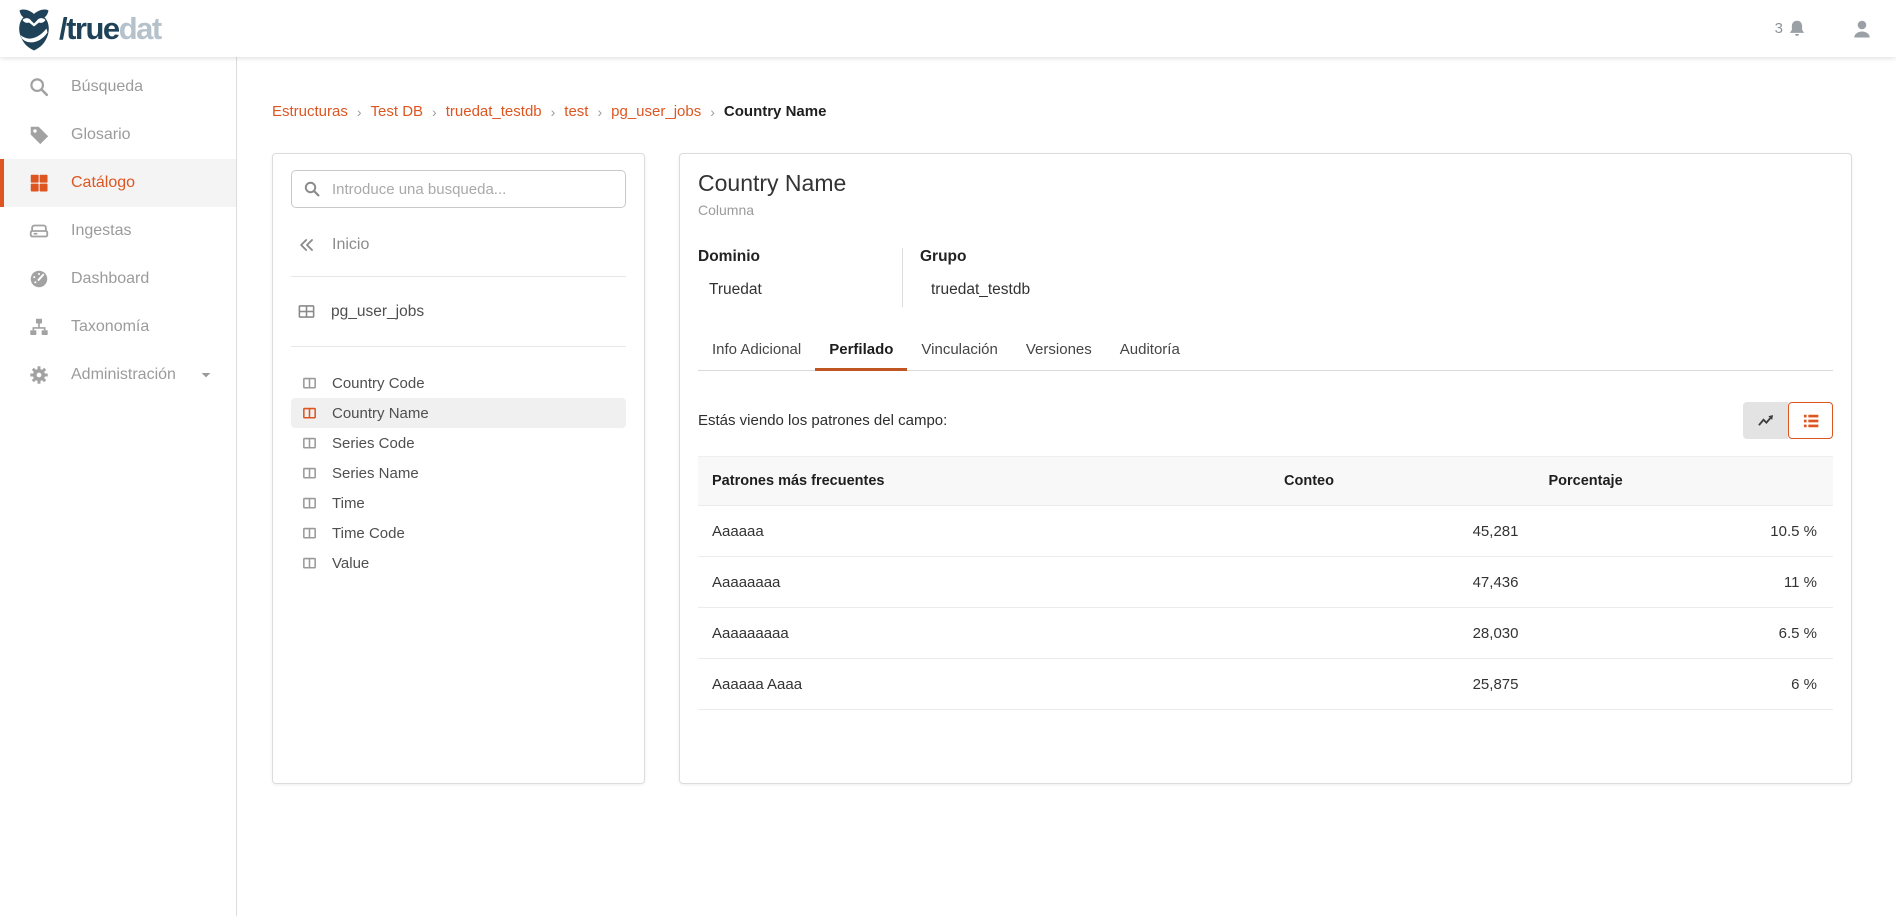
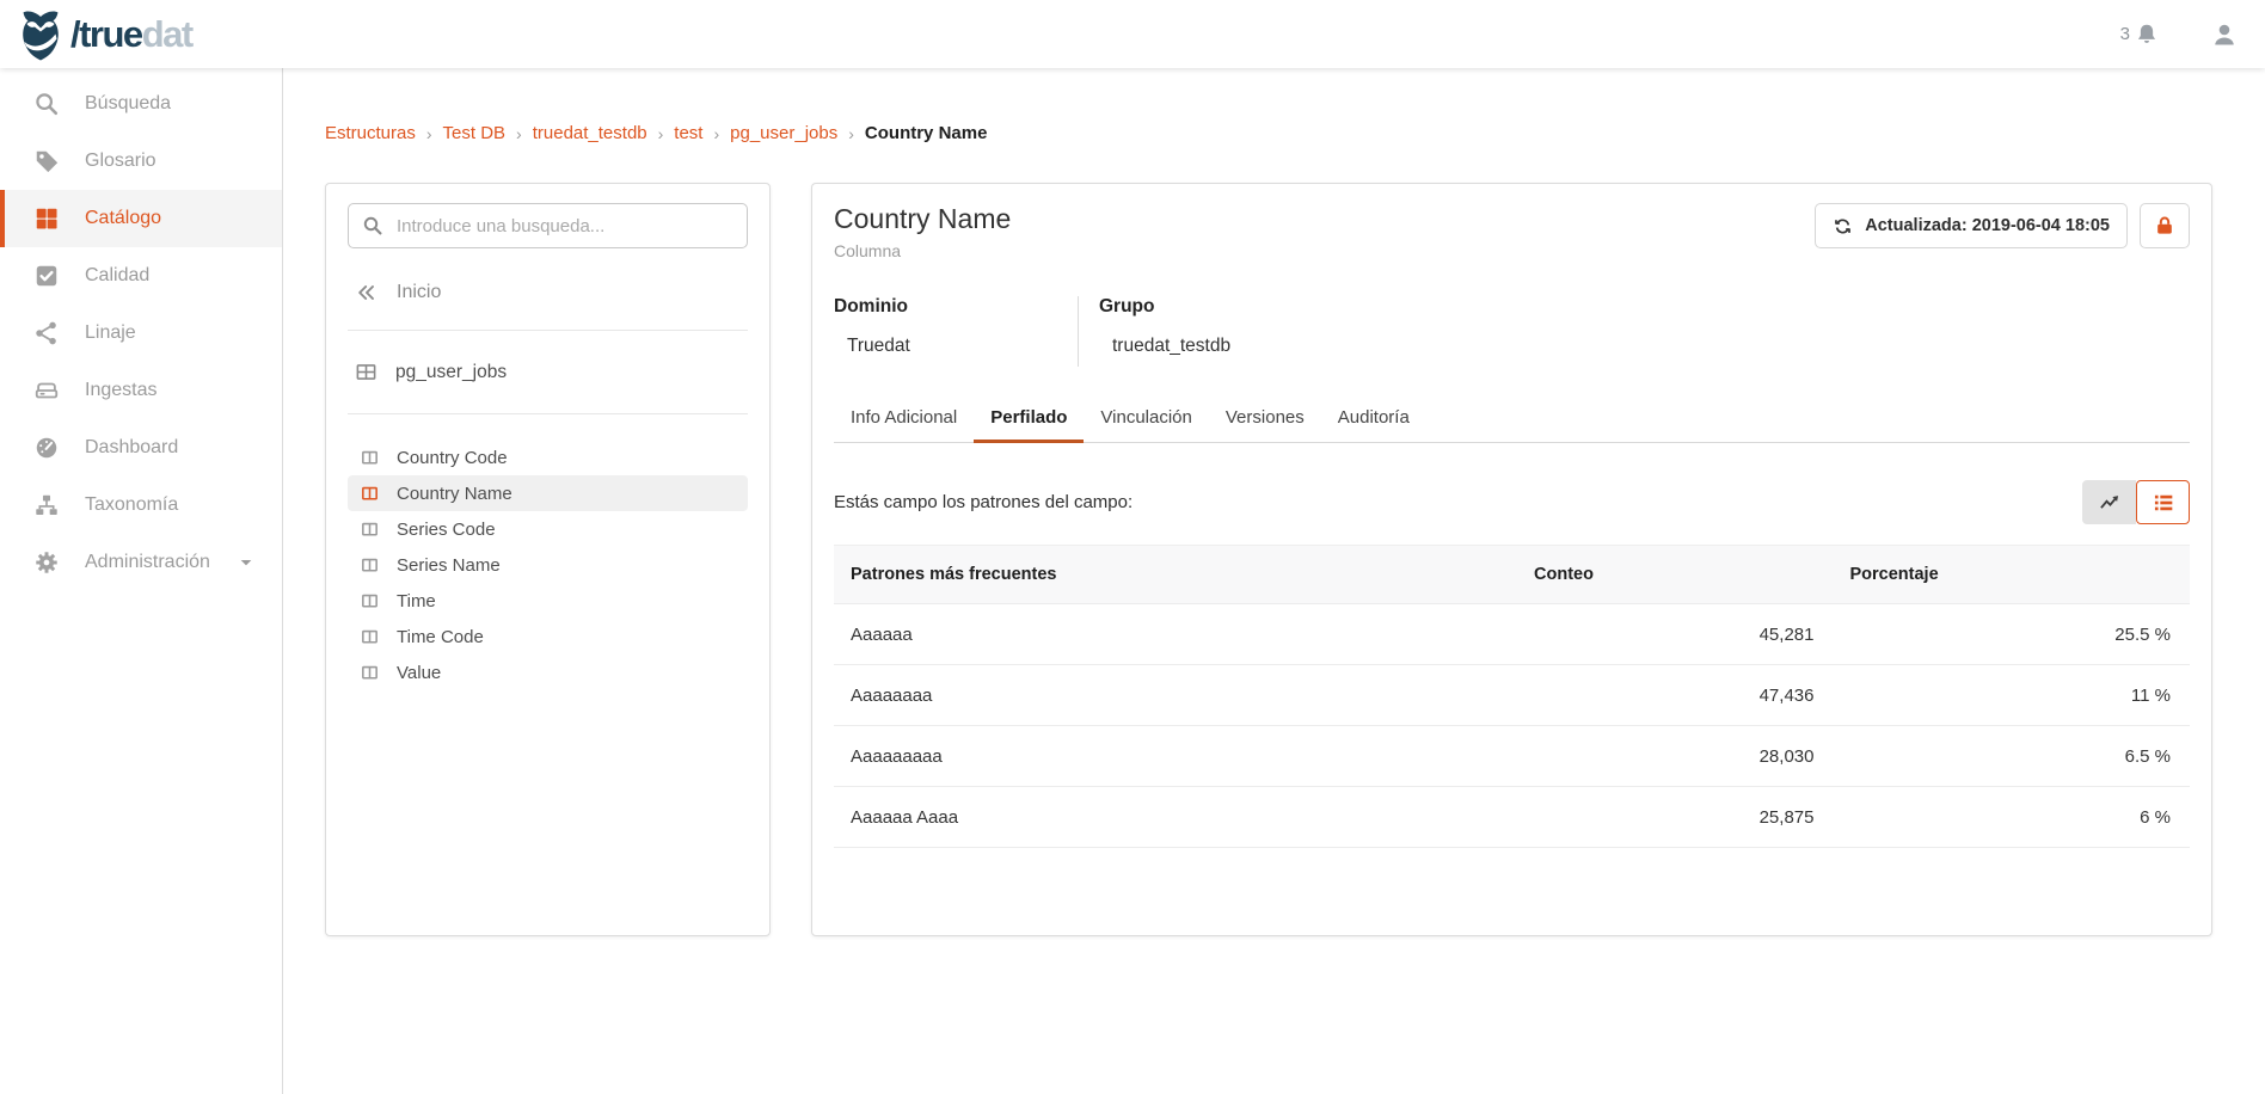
  /truedat
  3
  Búsqueda
  Glosario
  Catálogo
+ Calidad
+ Linaje
  Ingestas
  Dashboard
  Taxonomía
  Administración
  Estructuras
  ›
  Test DB
  ›
  truedat_testdb
  ›
  test
  ›
  pg_user_jobs
  ›
  Country Name
  Introduce una busqueda...
  Inicio
  pg_user_jobs
  Country Code
  Country Name
  Series Code
  Series Name
  Time
  Time Code
  Value
  Country Name
  Columna
+ Actualizada: 2019-06-04 18:05
  Dominio
  Truedat
  Grupo
  truedat_testdb
  Info Adicional
  Perfilado
  Vinculación
  Versiones
  Auditoría
- Estás viendo los patrones del campo:
+ Estás campo los patrones del campo:
  Patrones más frecuentes	Conteo	Porcentaje
- Aaaaaa	45,281	10.5 %
+ Aaaaaa	45,281	25.5 %
  Aaaaaaaa	47,436	11 %
  Aaaaaaaaa	28,030	6.5 %
  Aaaaaa Aaaa	25,875	6 %
